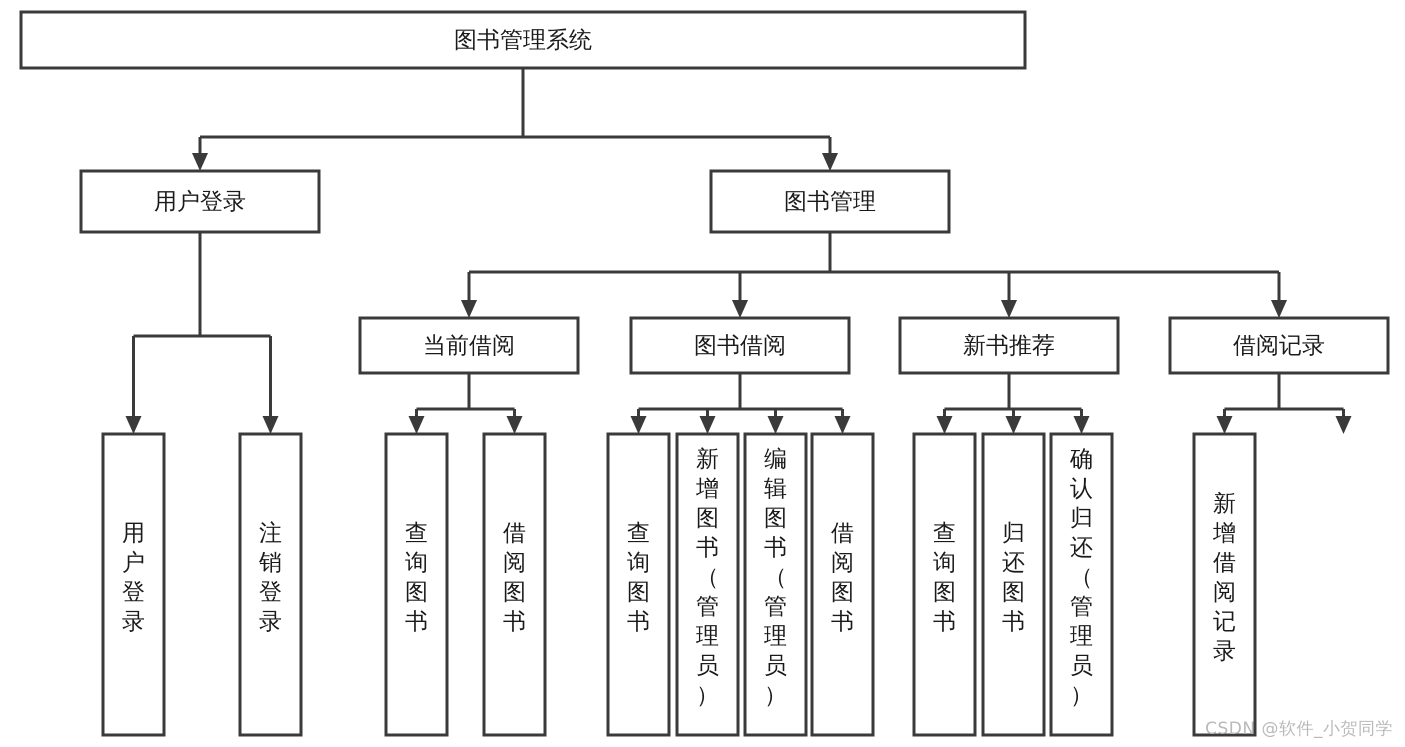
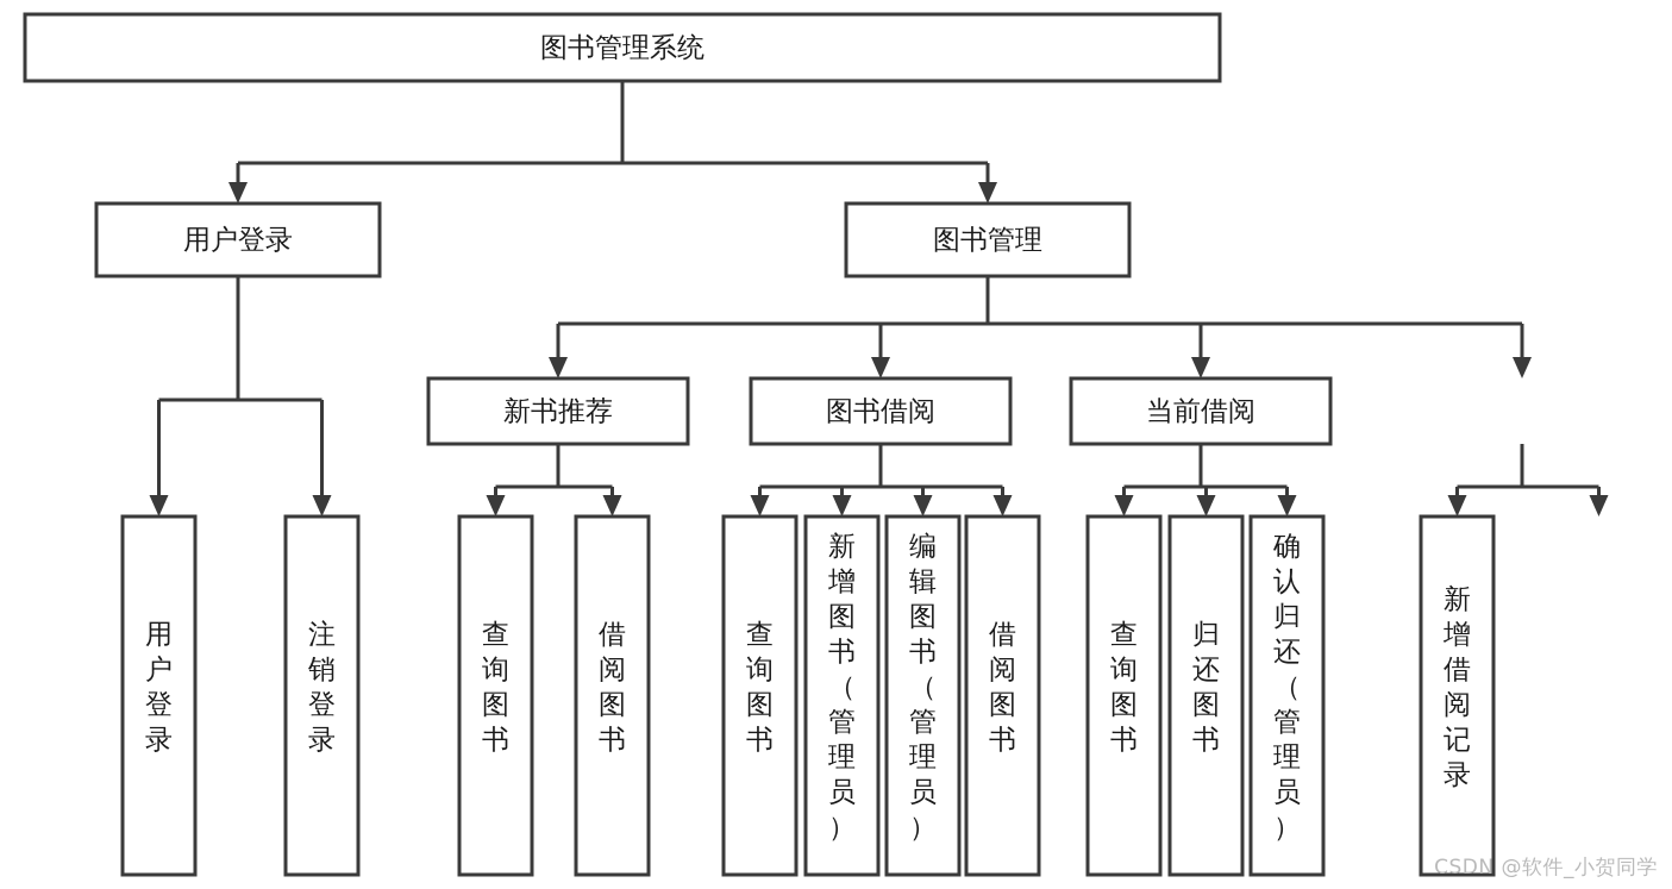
  图书管理系统
  用户登录
  图书管理
  用户登录
  注销登录
- 当前借阅
+ 新书推荐
  图书借阅
- 新书推荐
+ 当前借阅
- 借阅记录
  查询图书
  借阅图书
  查询图书
  新增图书（管理员）
  编辑图书（管理员）
  借阅图书
  查询图书
  归还图书
  确认归还（管理员）
  新增借阅记录
  CSDN @软件_小贺同学
